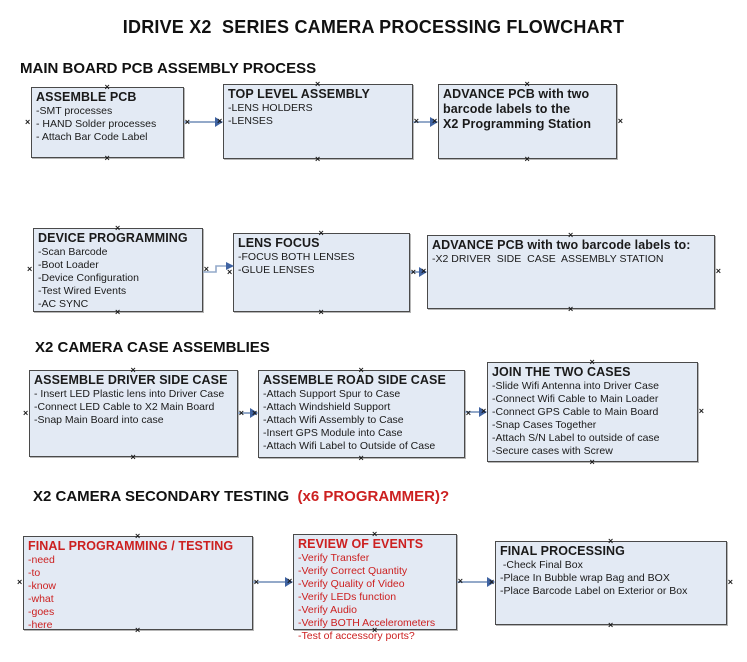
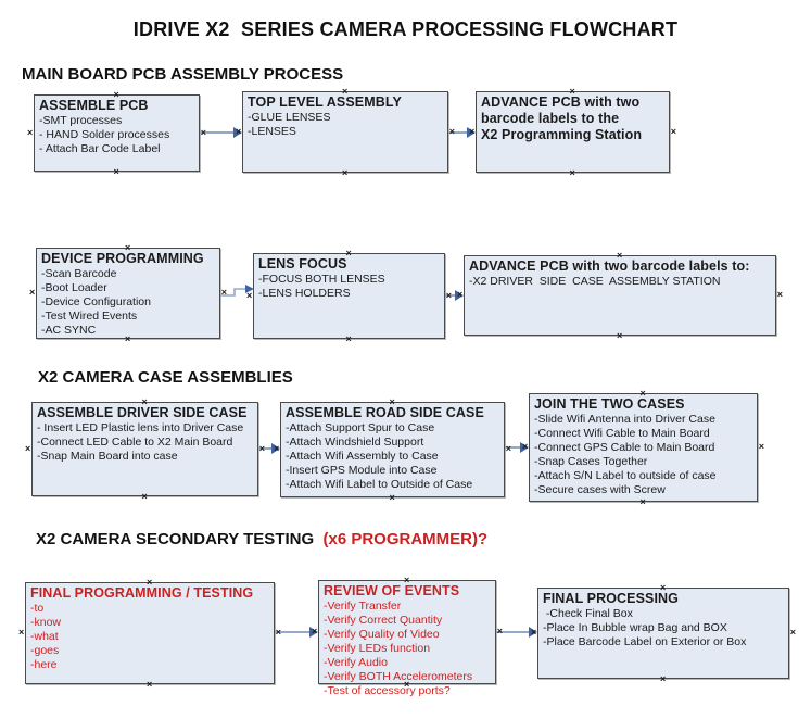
  IDRIVE X2 SERIES CAMERA PROCESSING FLOWCHART
  MAIN BOARD PCB ASSEMBLY PROCESS
  X2 CAMERA CASE ASSEMBLIES
  X2 CAMERA SECONDARY TESTING (x6 PROGRAMMER)?
  ×
  ×
  ×
  ×
  ASSEMBLE PCB
  -SMT processes
  - HAND Solder processes
  - Attach Bar Code Label
  ×
  ×
  ×
  ×
  TOP LEVEL ASSEMBLY
- -LENS HOLDERS
+ -GLUE LENSES
  -LENSES
  ×
  ×
  ×
  ×
  ADVANCE PCB with two
  barcode labels to the
  X2 Programming Station
  ×
  ×
  ×
  ×
  DEVICE PROGRAMMING
  -Scan Barcode
  -Boot Loader
  -Device Configuration
  -Test Wired Events
  -AC SYNC
  ×
  ×
  ×
  ×
  LENS FOCUS
  -FOCUS BOTH LENSES
- -GLUE LENSES
+ -LENS HOLDERS
  ×
  ×
  ×
  ×
  ADVANCE PCB with two barcode labels to:
  -X2 DRIVER SIDE CASE ASSEMBLY STATION
  ×
  ×
  ×
  ×
  ASSEMBLE DRIVER SIDE CASE
  - Insert LED Plastic lens into Driver Case
  -Connect LED Cable to X2 Main Board
  -Snap Main Board into case
  ×
  ×
  ×
  ×
  ASSEMBLE ROAD SIDE CASE
  -Attach Support Spur to Case
  -Attach Windshield Support
  -Attach Wifi Assembly to Case
  -Insert GPS Module into Case
  -Attach Wifi Label to Outside of Case
  ×
  ×
  ×
  ×
  JOIN THE TWO CASES
  -Slide Wifi Antenna into Driver Case
- -Connect Wifi Cable to Main Loader
+ -Connect Wifi Cable to Main Board
  -Connect GPS Cable to Main Board
  -Snap Cases Together
  -Attach S/N Label to outside of case
  -Secure cases with Screw
  ×
  ×
  ×
  ×
  FINAL PROGRAMMING / TESTING
- -need
  -to
  -know
  -what
  -goes
  -here
  ×
  ×
  ×
  ×
  REVIEW OF EVENTS
  -Verify Transfer
  -Verify Correct Quantity
  -Verify Quality of Video
  -Verify LEDs function
  -Verify Audio
  -Verify BOTH Accelerometers
  -Test of accessory ports?
  ×
  ×
  ×
  ×
  FINAL PROCESSING
  -Check Final Box
  -Place In Bubble wrap Bag and BOX
  -Place Barcode Label on Exterior or Box
